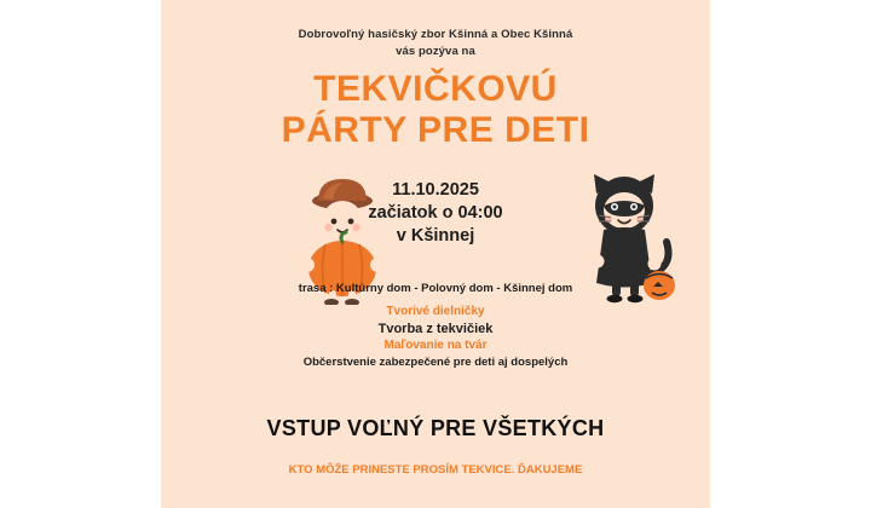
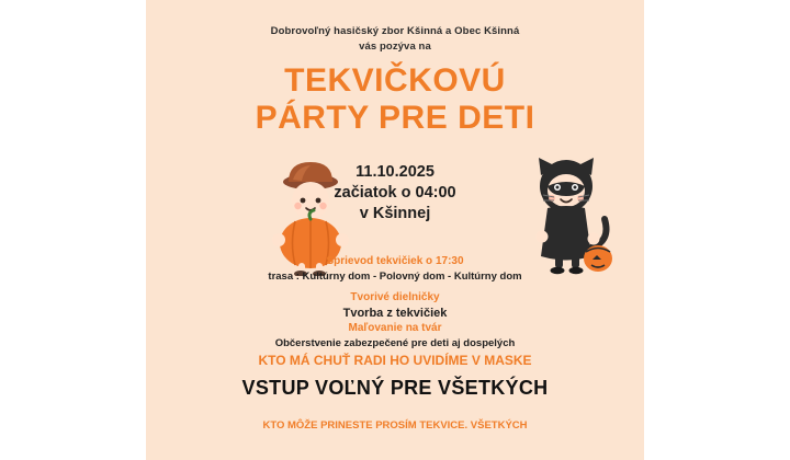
  Dobrovoľný hasičský zbor Kšinná a Obec Kšinná
  vás pozýva na
  TEKVIČKOVÚ
  PÁRTY PRE DETI
  11.10.2025
  začiatok o 04:00
  v Kšinnej
+ Sprievod tekvičiek o 17:30
- trasa : Kultúrny dom - Polovný dom - Kšinnej dom
+ trasa : Kultúrny dom - Polovný dom - Kultúrny dom
  Tvorivé dielničky
  Tvorba z tekvičiek
  Maľovanie na tvár
  Občerstvenie zabezpečené pre deti aj dospelých
+ KTO MÁ CHUŤ RADI HO UVIDÍME V MASKE
  VSTUP VOĽNÝ PRE VŠETKÝCH
- KTO MÔŽE PRINESTE PROSÍM TEKVICE. ĎAKUJEME
+ KTO MÔŽE PRINESTE PROSÍM TEKVICE. VŠETKÝCH
